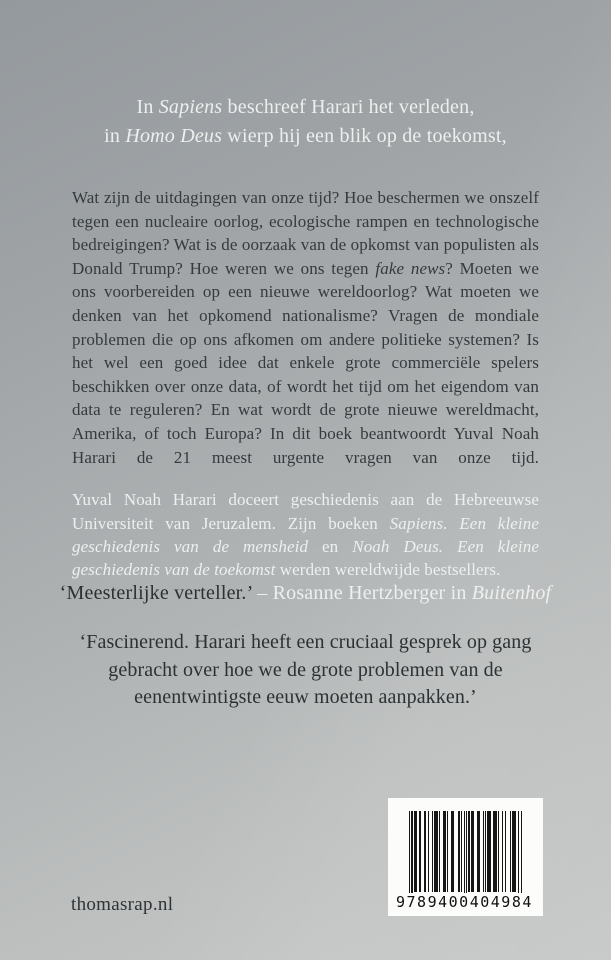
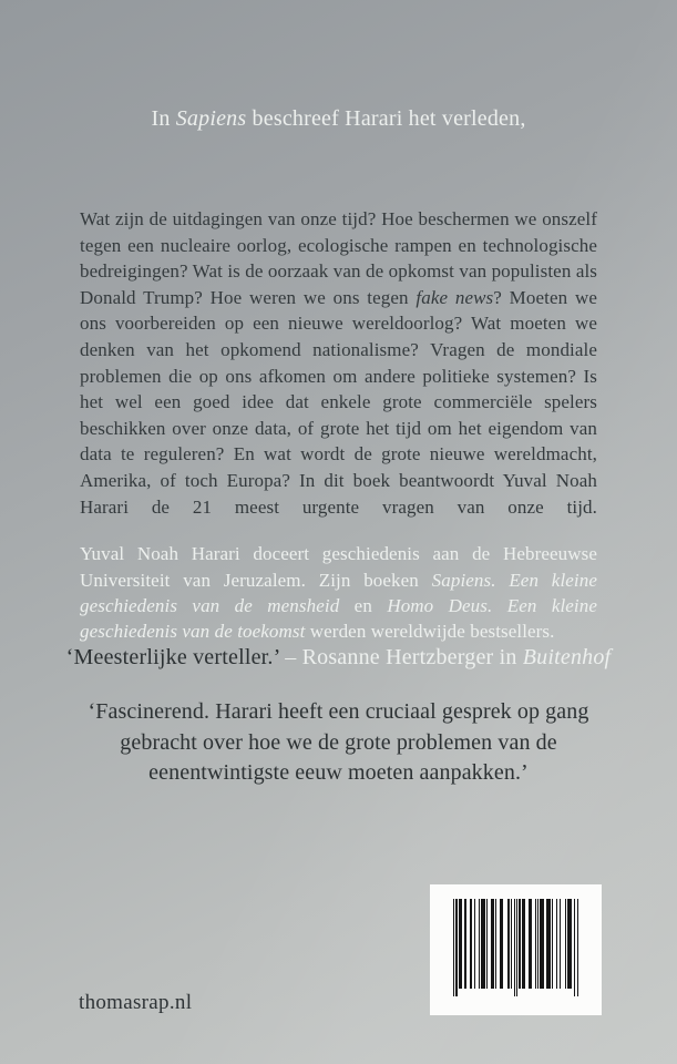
  In Sapiens beschreef Harari het verleden,
- in Homo Deus wierp hij een blik op de toekomst,
- Wat zijn de uitdagingen van onze tijd? Hoe beschermen we onszelf tegen een nucleaire oorlog, ecologische rampen en technologische bedreigingen? Wat is de oorzaak van de opkomst van populisten als Donald Trump? Hoe weren we ons tegen fake news? Moeten we ons voorbereiden op een nieuwe wereldoorlog? Wat moeten we denken van het opkomend nationalisme? Vragen de mondiale problemen die op ons afkomen om andere politieke systemen? Is het wel een goed idee dat enkele grote commerciële spelers beschikken over onze data, of wordt het tijd om het eigendom van data te reguleren? En wat wordt de grote nieuwe wereldmacht, Amerika, of toch Europa? In dit boek beantwoordt Yuval Noah Harari de 21 meest urgente vragen van onze tijd.
+ Wat zijn de uitdagingen van onze tijd? Hoe beschermen we onszelf tegen een nucleaire oorlog, ecologische rampen en technologische bedreigingen? Wat is de oorzaak van de opkomst van populisten als Donald Trump? Hoe weren we ons tegen fake news? Moeten we ons voorbereiden op een nieuwe wereldoorlog? Wat moeten we denken van het opkomend nationalisme? Vragen de mondiale problemen die op ons afkomen om andere politieke systemen? Is het wel een goed idee dat enkele grote commerciële spelers beschikken over onze data, of grote het tijd om het eigendom van data te reguleren? En wat wordt de grote nieuwe wereldmacht, Amerika, of toch Europa? In dit boek beantwoordt Yuval Noah Harari de 21 meest urgente vragen van onze tijd.
- Yuval Noah Harari doceert geschiedenis aan de Hebreeuwse Universiteit van Jeruzalem. Zijn boeken Sapiens. Een kleine geschiedenis van de mensheid en Noah Deus. Een kleine geschiedenis van de toekomst werden wereldwijde bestsellers.
+ Yuval Noah Harari doceert geschiedenis aan de Hebreeuwse Universiteit van Jeruzalem. Zijn boeken Sapiens. Een kleine geschiedenis van de mensheid en Homo Deus. Een kleine geschiedenis van de toekomst werden wereldwijde bestsellers.
  ‘Meesterlijke verteller.’ – Rosanne Hertzberger in Buitenhof
  ‘Fascinerend. Harari heeft een cruciaal gesprek op gang gebracht over hoe we de grote problemen van de eenentwintigste eeuw moeten aanpakken.’
- 9
- 789400
- 404984
  thomasrap.nl
